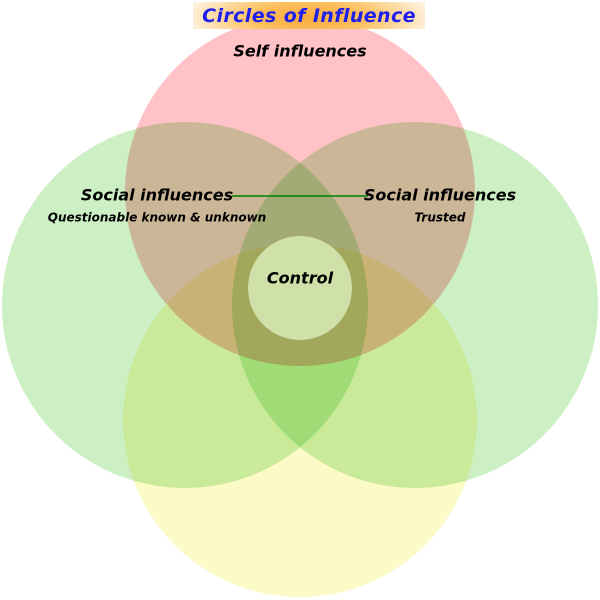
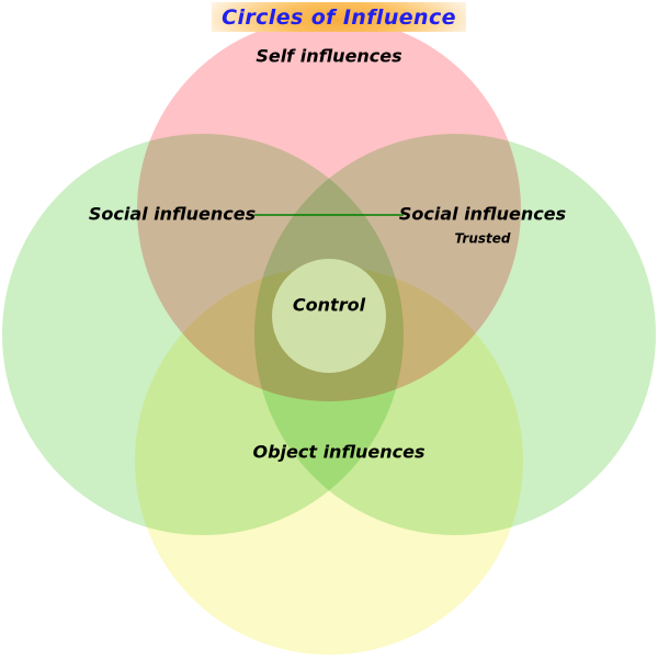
  Self influences
  Social influences
- Questionable known & unknown
  Social influences
  Trusted
+ Object influences
  Control
  Circles of Influence
